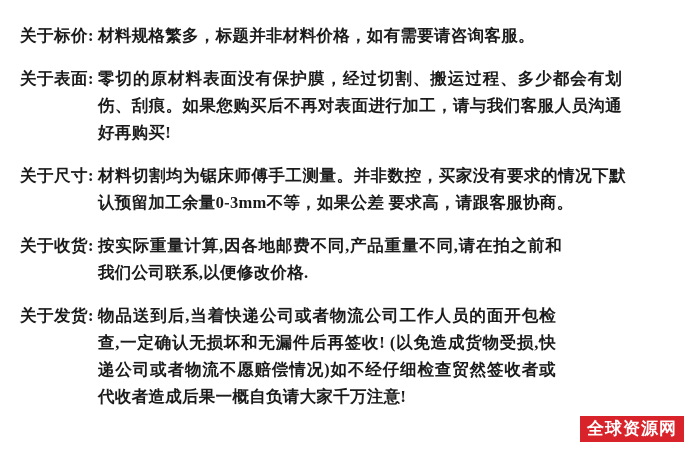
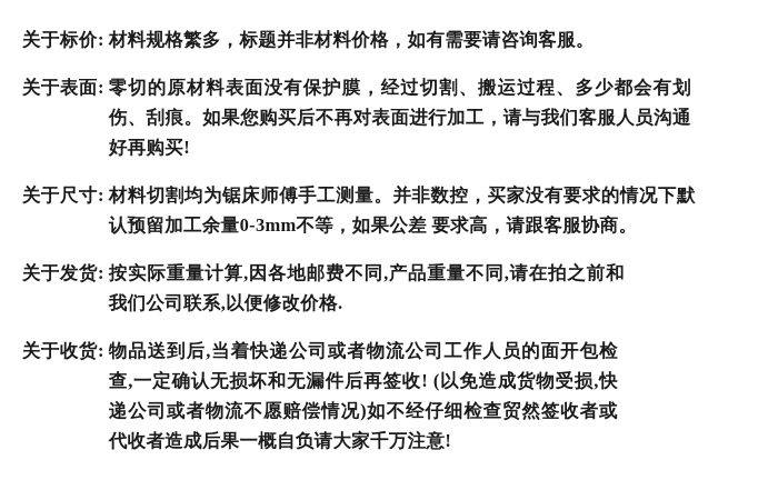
  关于标价:
  材料规格繁多，标题并非材料价格，如有需要请咨询客服。
  关于表面:
  零切的原材料表面没有保护膜，经过切割、搬运过程、多少都会有划伤、刮痕。如果您购买后不再对表面进行加工，请与我们客服人员沟通好再购买!
  关于尺寸:
  材料切割均为锯床师傅手工测量。并非数控，买家没有要求的情况下默认预留加工余量0-3mm不等，如果公差 要求高，请跟客服协商。
- 关于收货:
+ 关于发货:
  按实际重量计算,因各地邮费不同,产品重量不同,请在拍之前和我们公司联系,以便修改价格.
- 关于发货:
+ 关于收货:
  物品送到后,当着快递公司或者物流公司工作人员的面开包检查,一定确认无损坏和无漏件后再签收! (以免造成货物受损,快递公司或者物流不愿赔偿情况)如不经仔细检查贸然签收者或代收者造成后果一概自负请大家千万注意!
- 全球资源网
